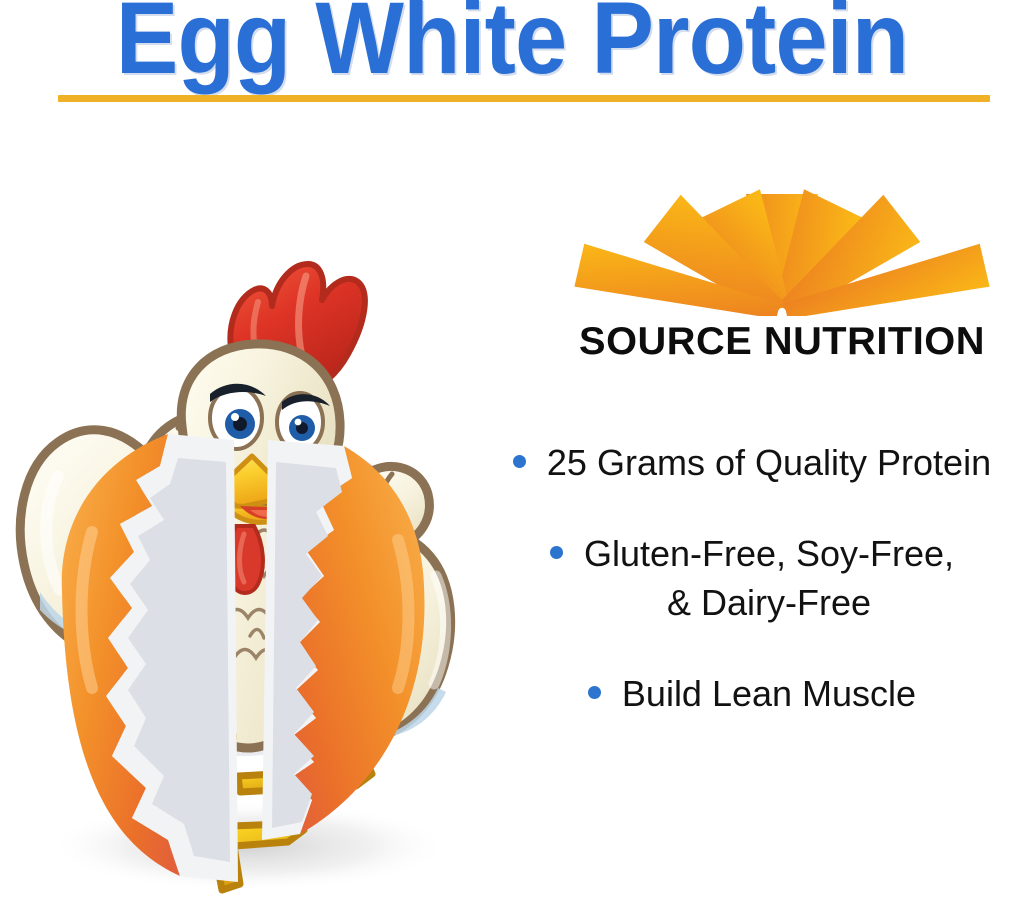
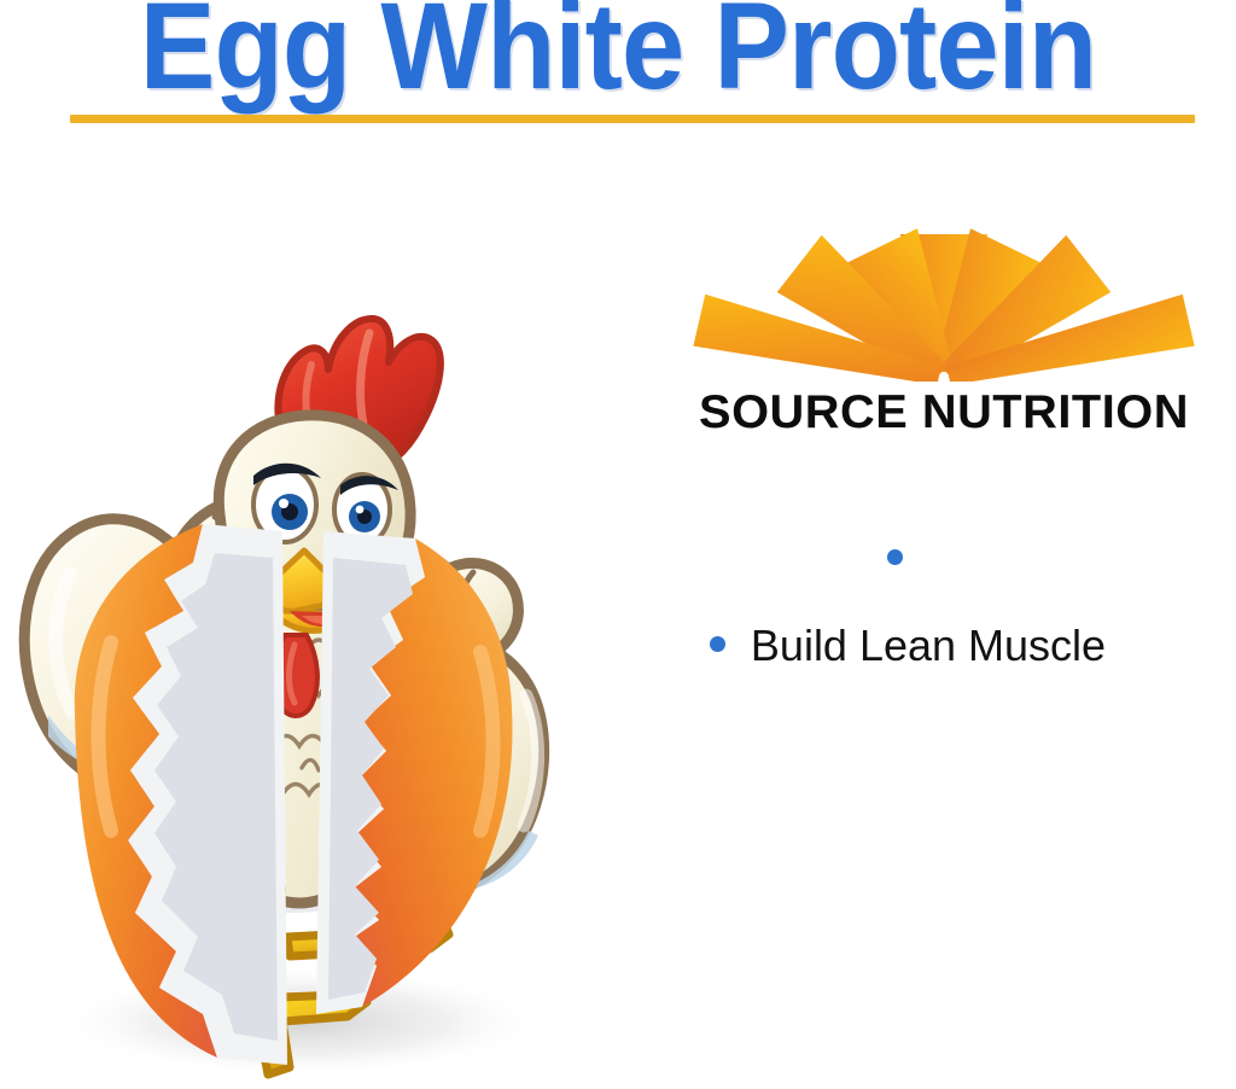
  Egg White Protein
  SOURCE NUTRITION
- 25 Grams of Quality Protein
- Gluten-Free, Soy-Free,
- & Dairy-Free
  Build Lean Muscle
